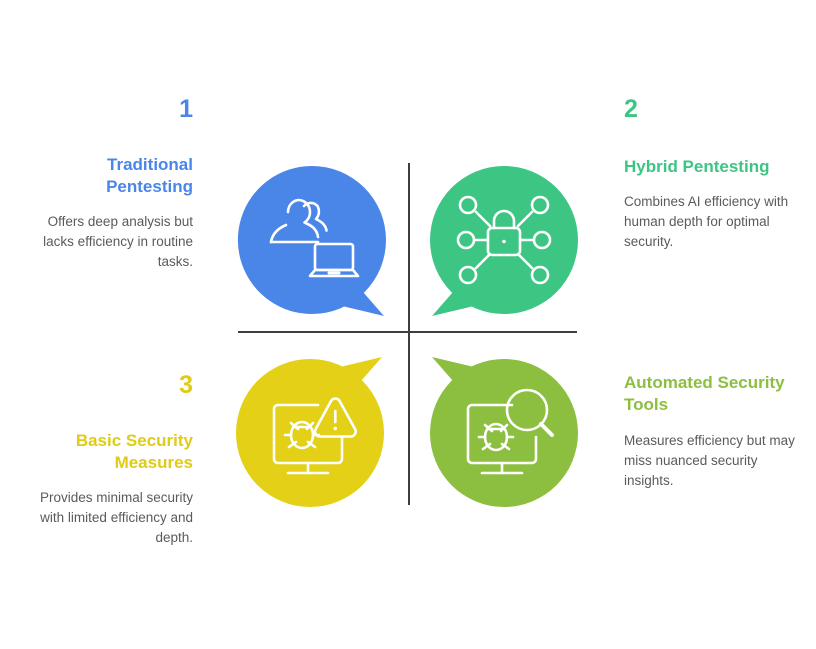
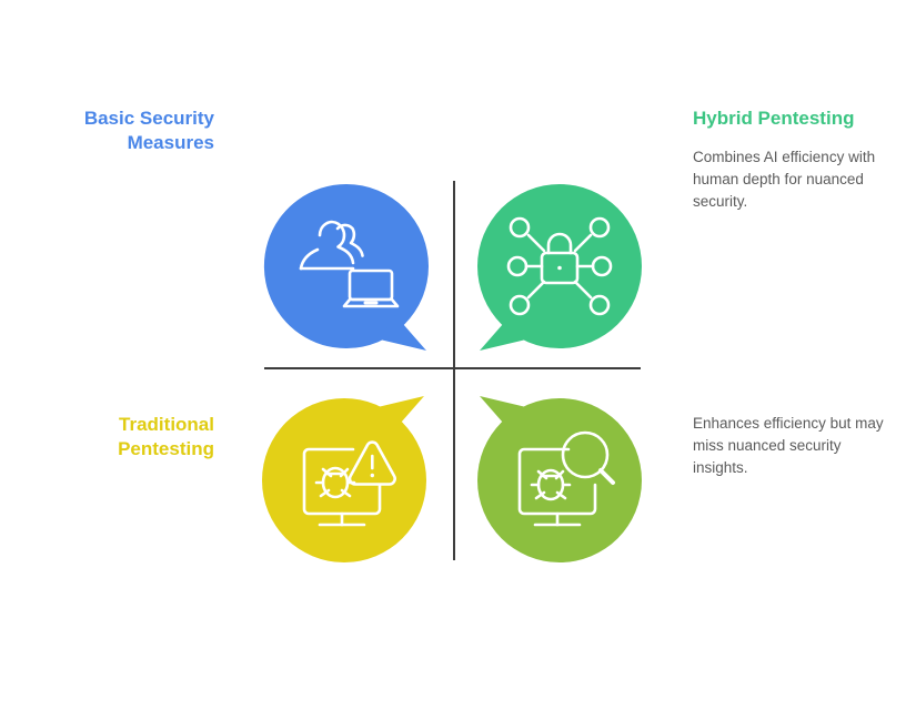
- 1
- Traditional Pentesting
+ Basic Security Measures
- Offers deep analysis but lacks efficiency in routine tasks.
- 2
  Hybrid Pentesting
- Combines AI efficiency with human depth for optimal security.
+ Combines AI efficiency with human depth for nuanced security.
- 3
- Basic Security Measures
+ Traditional Pentesting
- Provides minimal security with limited efficiency and depth.
- Automated Security Tools
- Measures efficiency but may miss nuanced security insights.
+ Enhances efficiency but may miss nuanced security insights.
